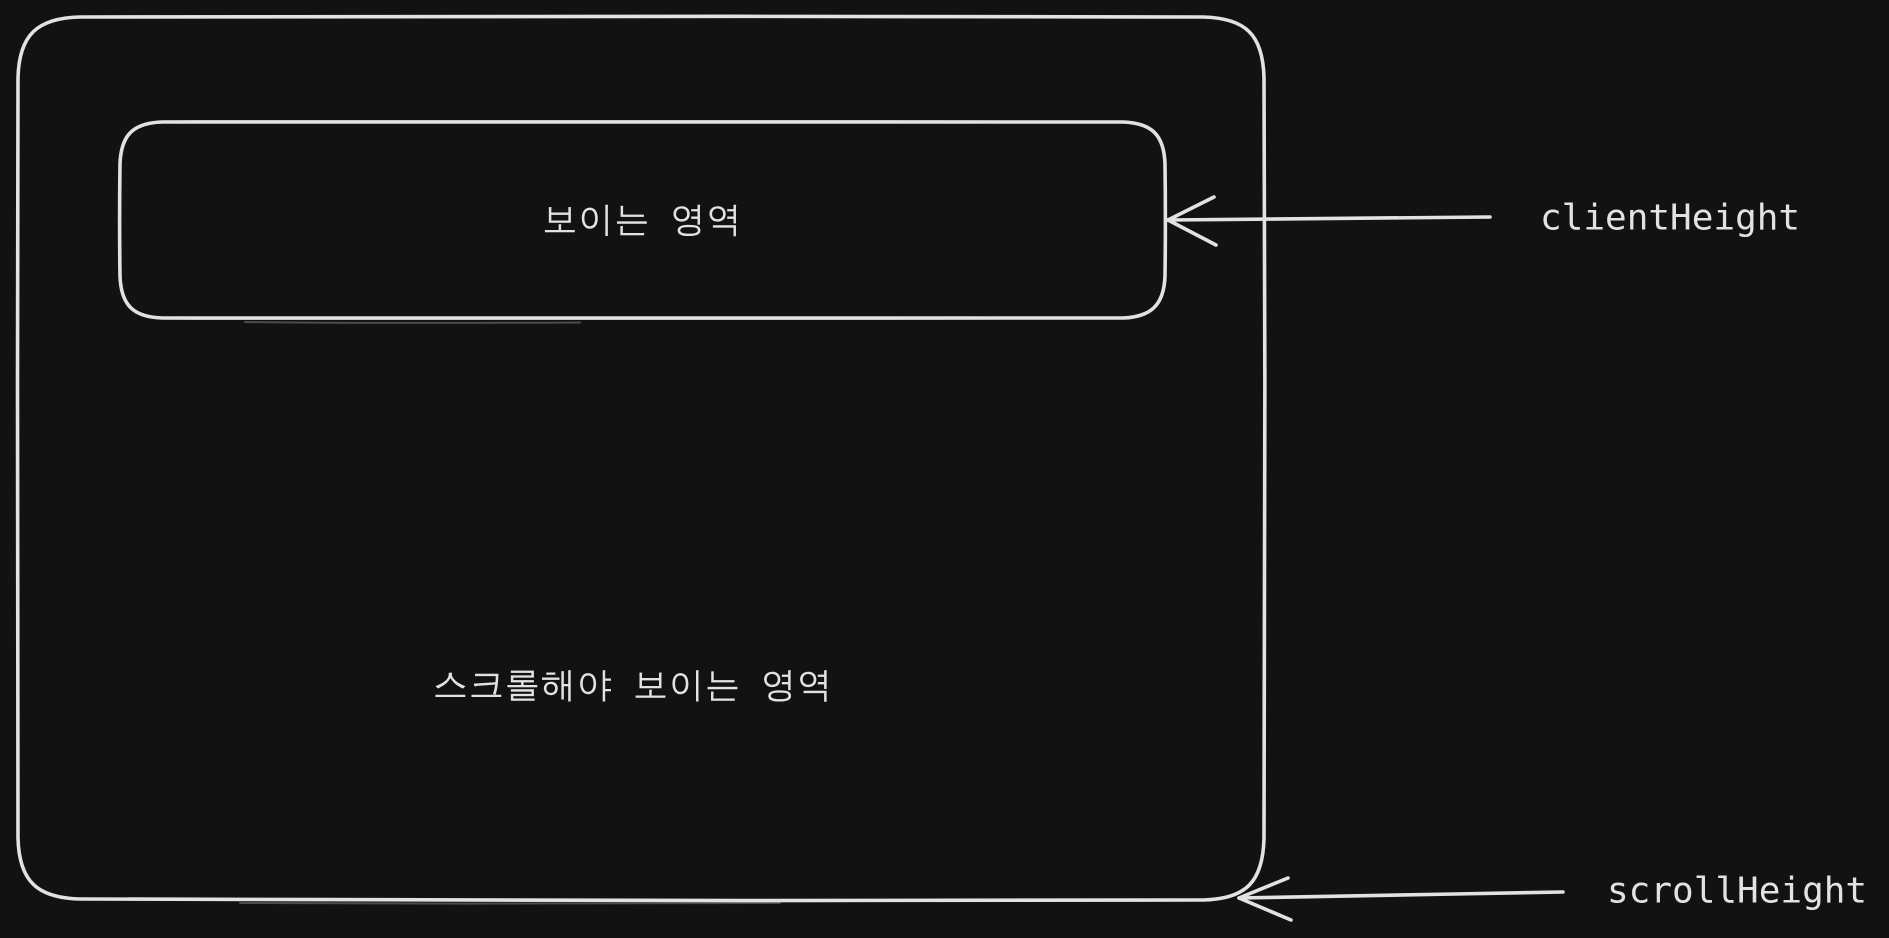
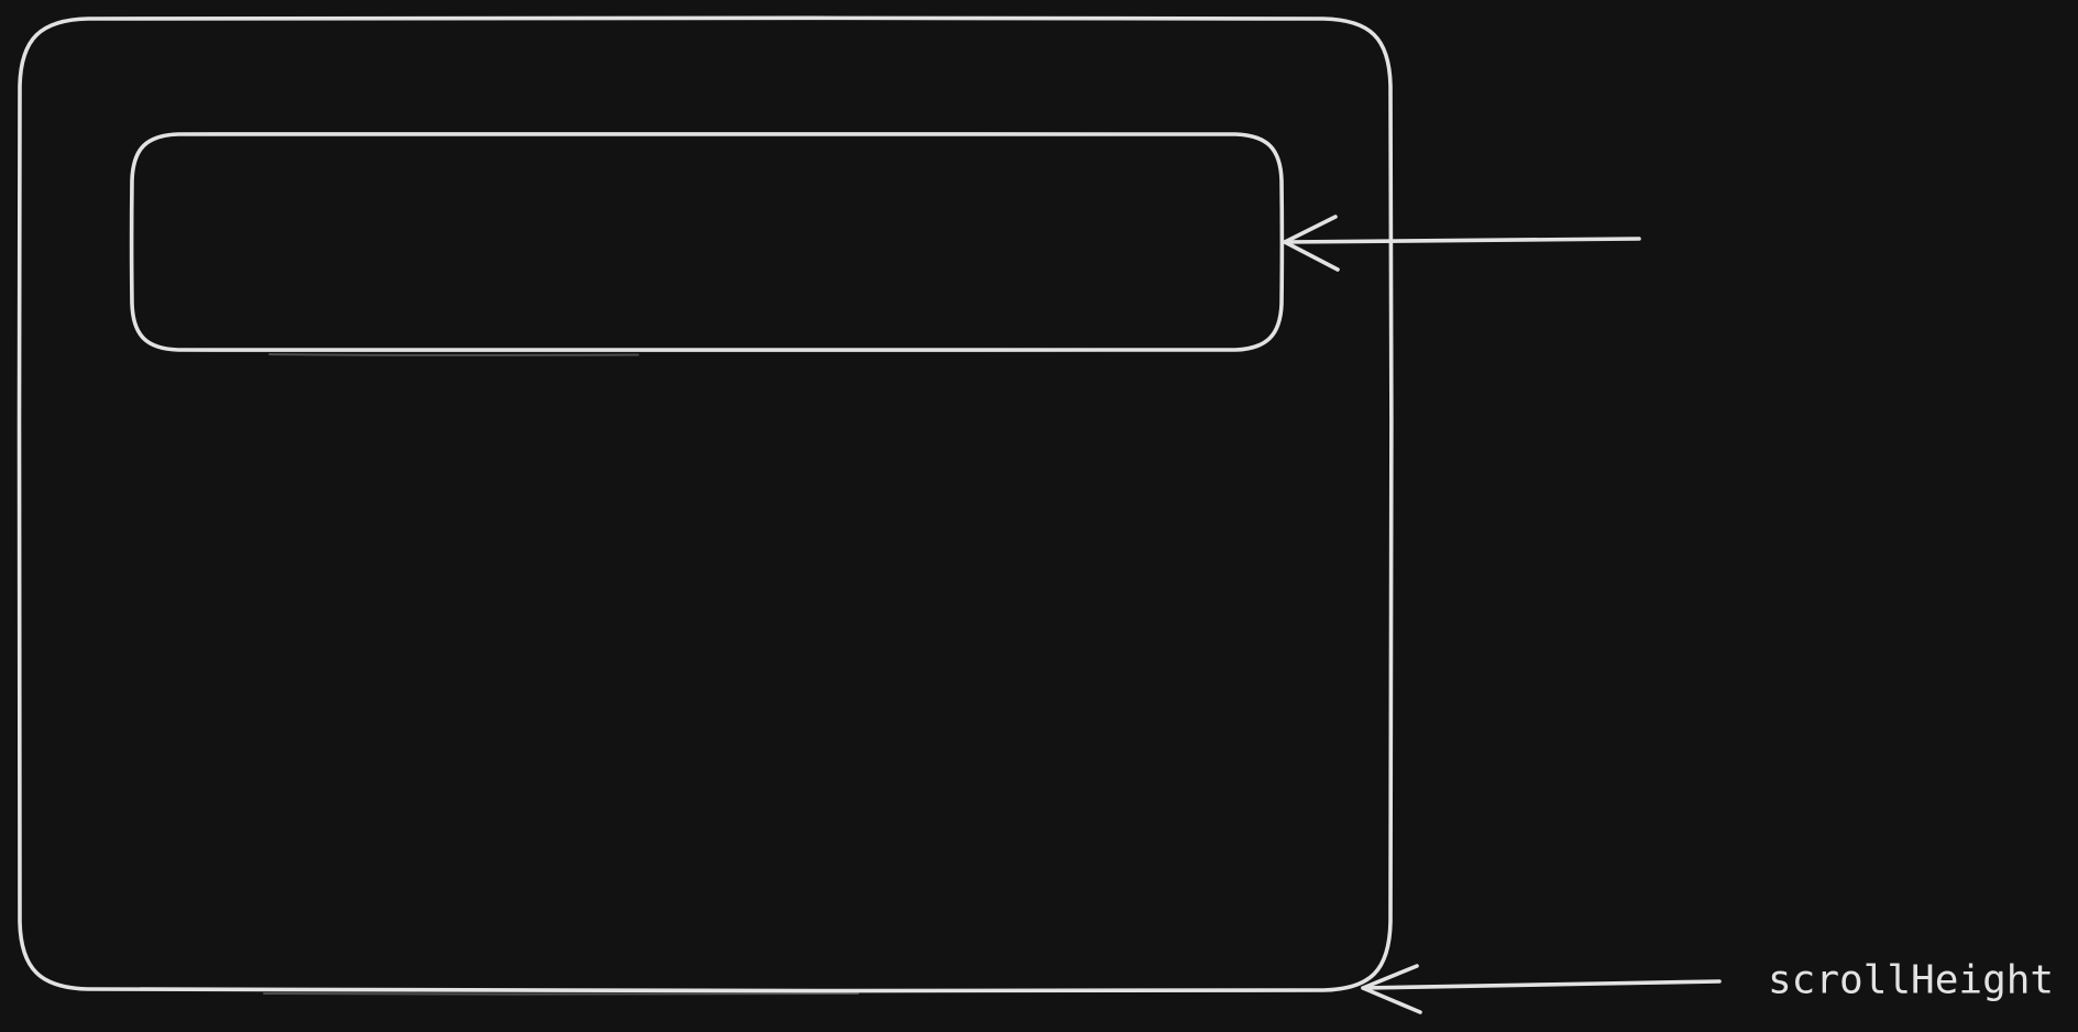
- 보이는 영역
- 스크롤해야 보이는 영역
- clientHeight
  scrollHeight
